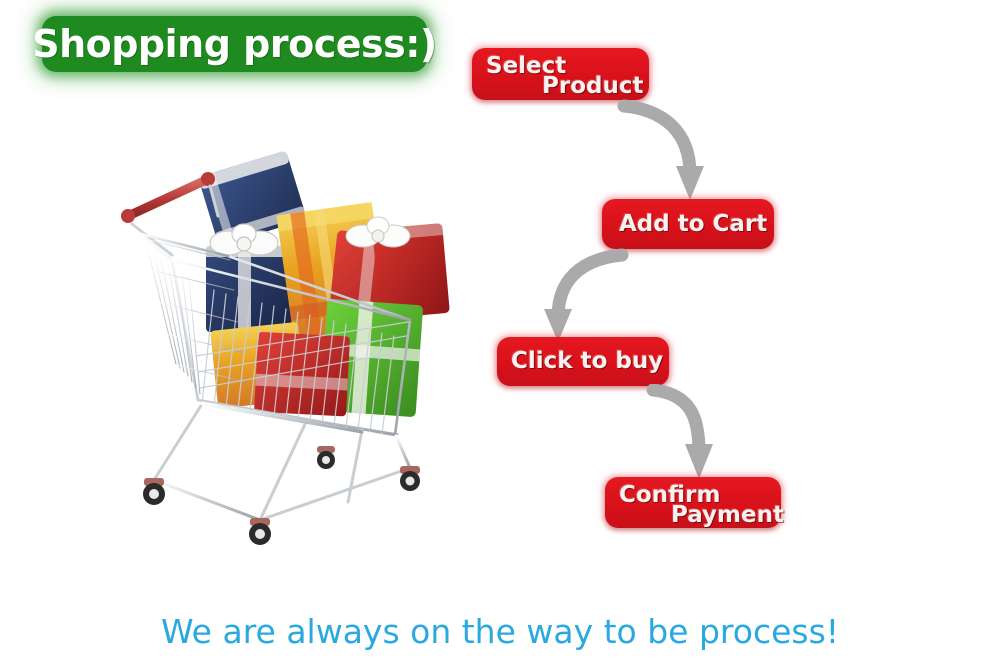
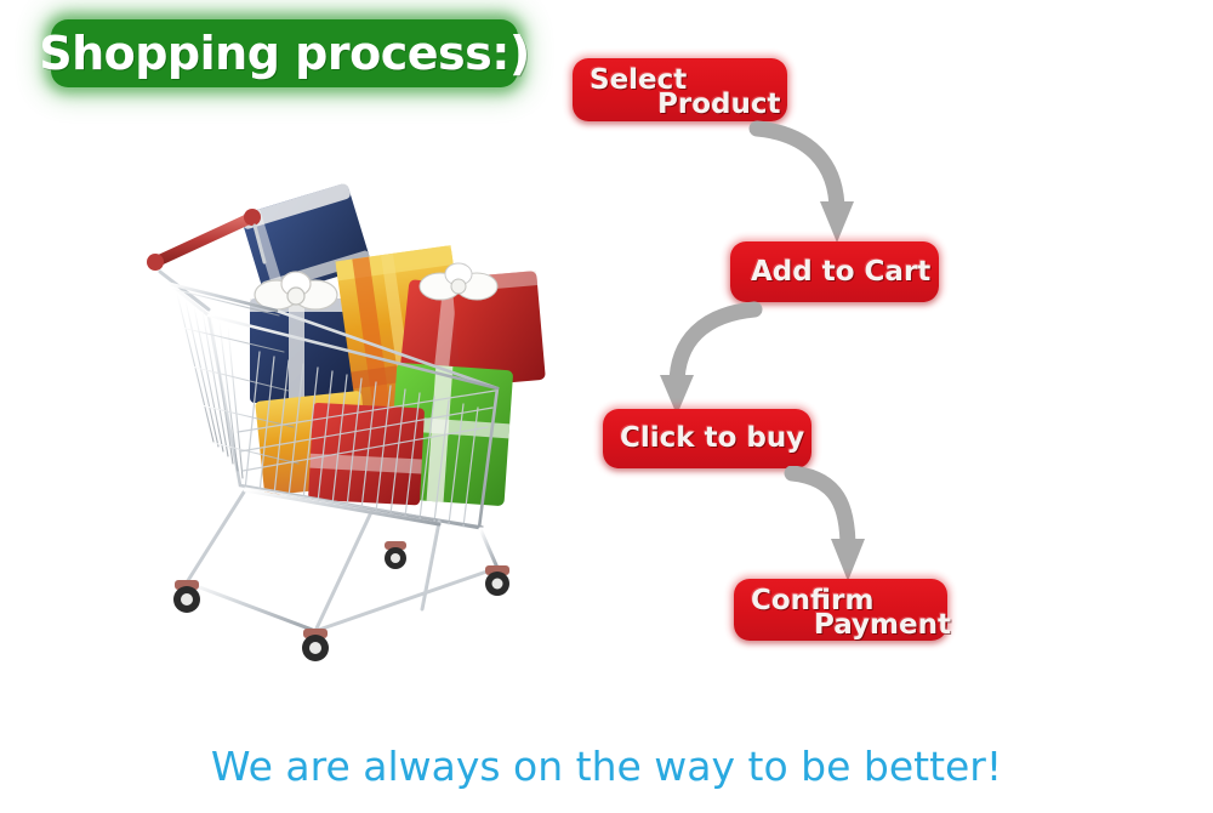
  Shopping process:)
  Select
  Product
  Add to Cart
  Click to buy
  Confirm
  Payment
- We are always on the way to be process!
+ We are always on the way to be better!
